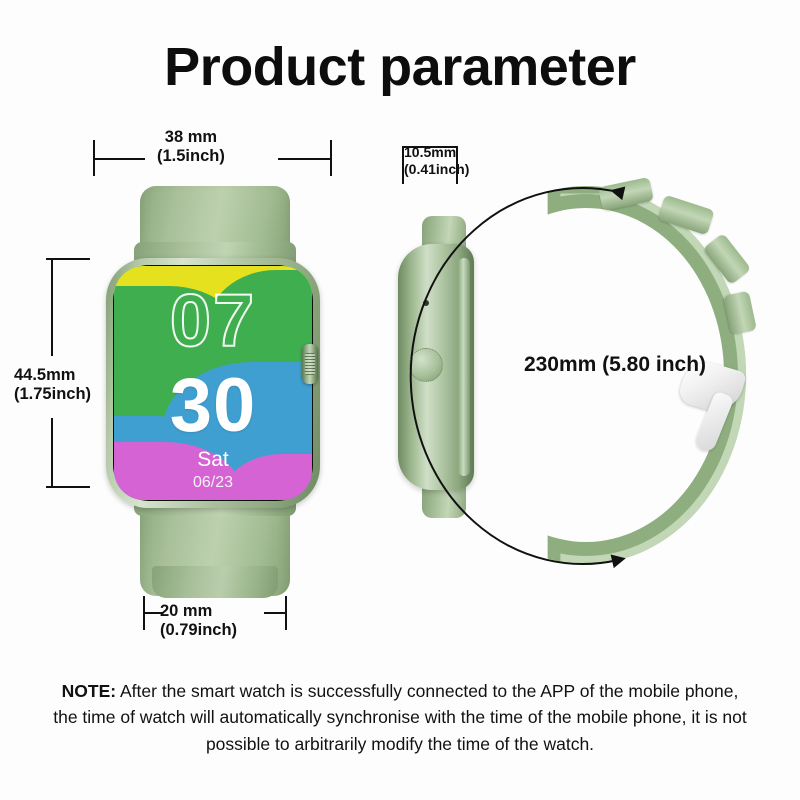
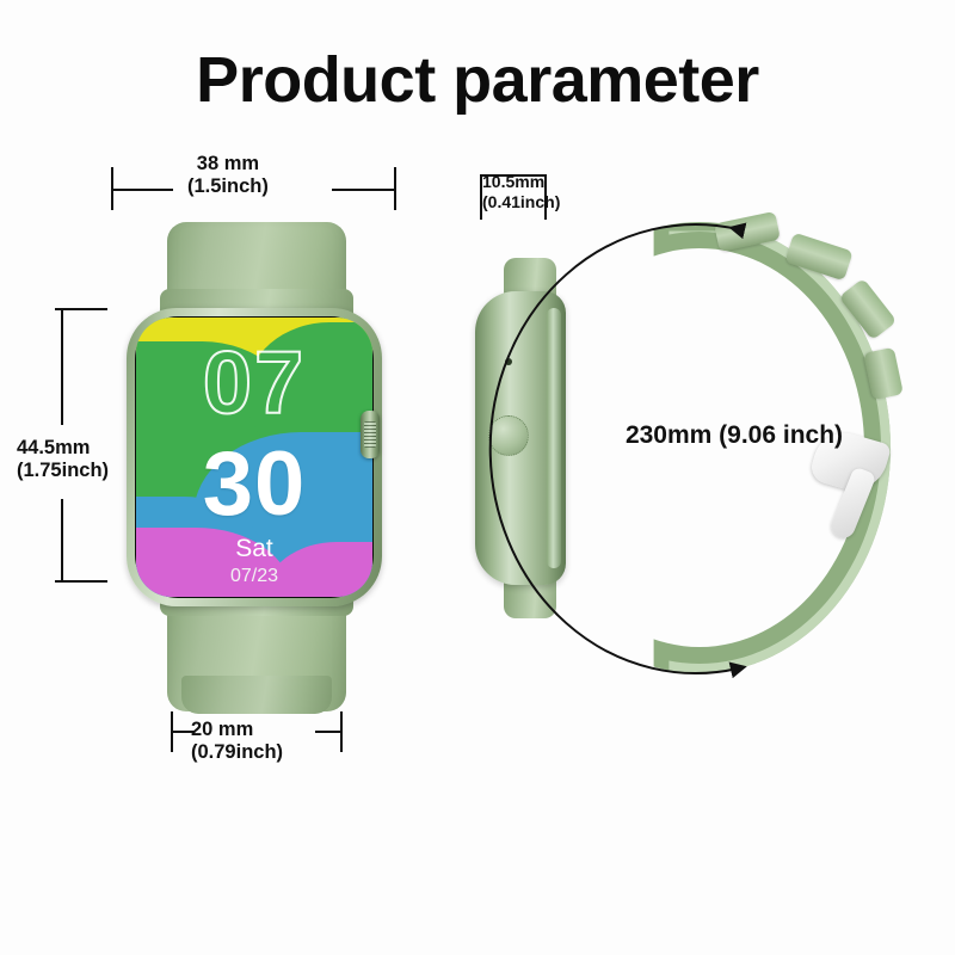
  Product parameter
  38 mm
  (1.5inch)
  44.5mm
  (1.75inch)
  10.5mm
  (0.41inch)
  20 mm
  (0.79inch)
  07
  30
  Sat
- 06/23
+ 07/23
- 230mm (5.80 inch)
+ 230mm (9.06 inch)
- NOTE: After the smart watch is successfully connected to the APP of the mobile phone, the time of watch will automatically synchronise with the time of the mobile phone, it is not possible to arbitrarily modify the time of the watch.
